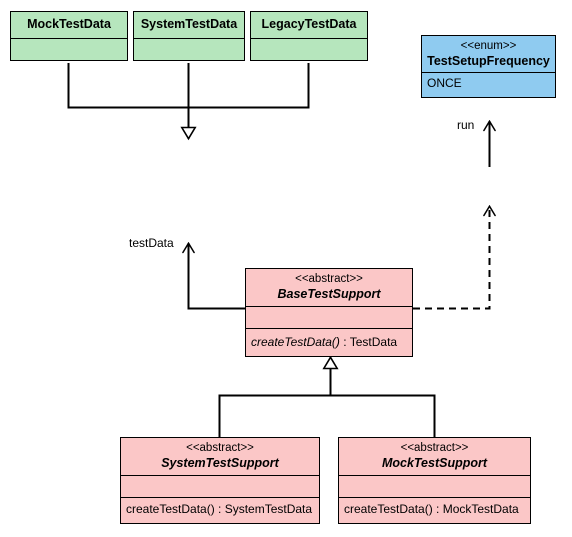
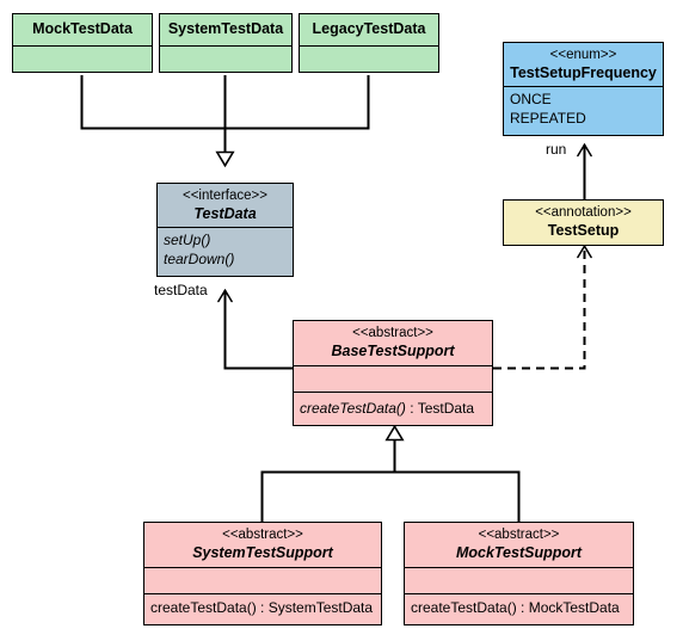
  MockTestData
  SystemTestData
  LegacyTestData
  <<enum>>
  TestSetupFrequency
  ONCE
+ REPEATED
+ <<annotation>>
+ TestSetup
+ <<interface>>
+ TestData
+ setUp()
+ tearDown()
  <<abstract>>
  BaseTestSupport
  createTestData() : TestData
  <<abstract>>
  SystemTestSupport
  createTestData() : SystemTestData
  <<abstract>>
  MockTestSupport
  createTestData() : MockTestData
  testData
  run
